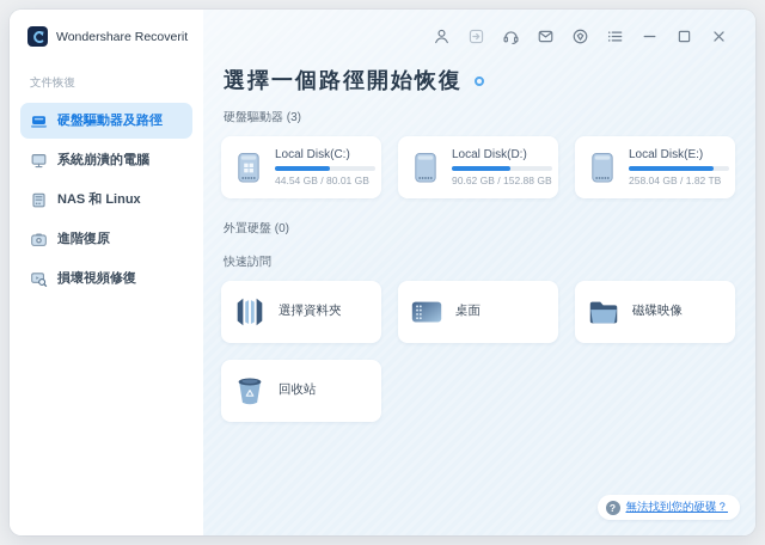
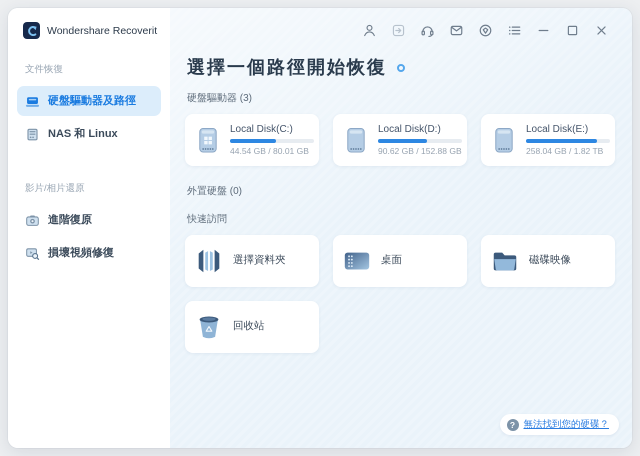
  Wondershare Recoverit
  文件恢復
  硬盤驅動器及路徑
- 系統崩潰的電腦
  NAS 和 Linux
+ 影片/相片還原
  進階復原
  損壞視頻修復
  選擇一個路徑開始恢復
  硬盤驅動器 (3)
  Local Disk(C:)
  44.54 GB / 80.01 GB
  Local Disk(D:)
  90.62 GB / 152.88 GB
  Local Disk(E:)
  258.04 GB / 1.82 TB
  外置硬盤 (0)
  快速訪問
  選擇資料夾
  桌面
  磁碟映像
  回收站
  ?
  無法找到您的硬碟？
